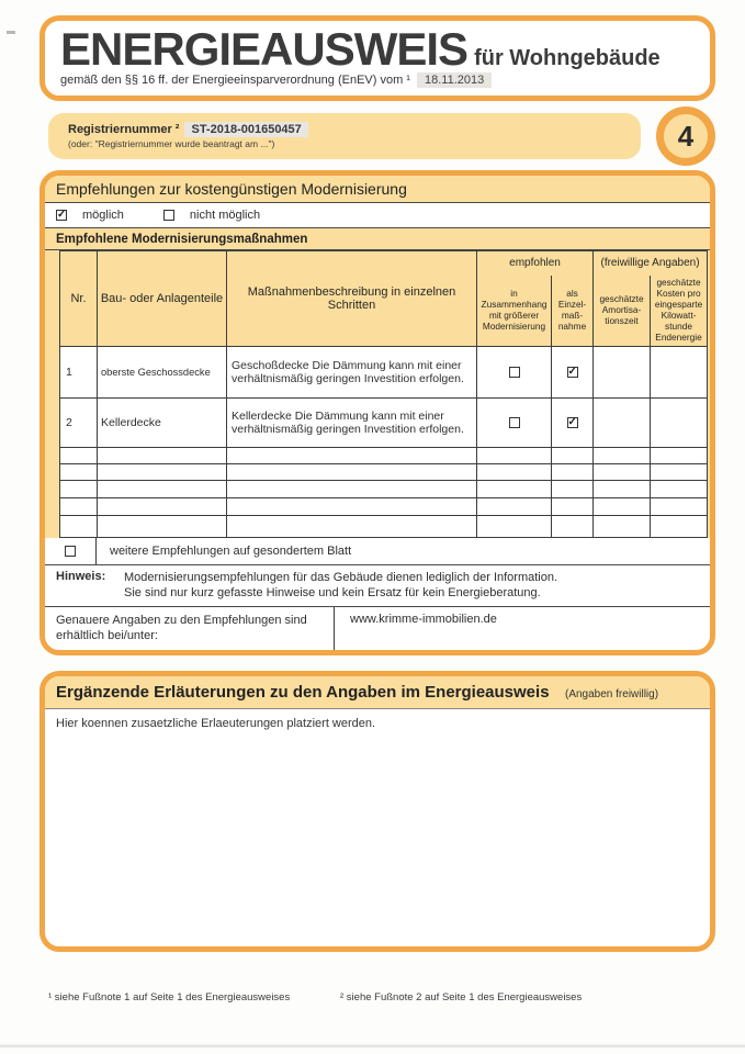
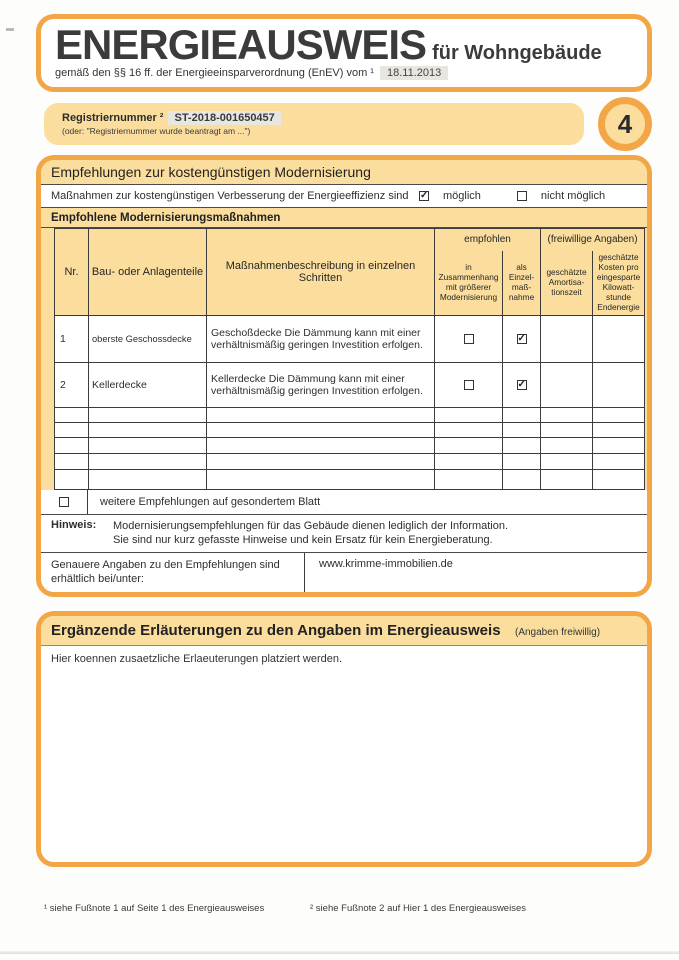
  ENERGIEAUSWEIS für Wohngebäude
  gemäß den §§ 16 ff. der Energieeinsparverordnung (EnEV) vom ¹ 18.11.2013
  Registriernummer ² ST-2018-001650457
  (oder: "Registriernummer wurde beantragt am ...")
  4
  Empfehlungen zur kostengünstigen Modernisierung
+ Maßnahmen zur kostengünstigen Verbesserung der Energieeffizienz sind
  möglich
  nicht möglich
  Empfohlene Modernisierungsmaßnahmen
  Nr.	Bau- oder Anlagenteile	Maßnahmenbeschreibung in einzelnen Schritten	empfohlen	(freiwillige Angaben)
  in Zusammenhang mit größerer Modernisierung	als Einzel- maß- nahme	geschätzte Amortisa- tionszeit	geschätzte Kosten pro eingesparte Kilowatt- stunde Endenergie
  1	oberste Geschossdecke	Geschoßdecke Die Dämmung kann mit einer verhältnismäßig geringen Investition erfolgen.
  2	Kellerdecke	Kellerdecke Die Dämmung kann mit einer verhältnismäßig geringen Investition erfolgen.
  weitere Empfehlungen auf gesondertem Blatt
  Hinweis:
  Modernisierungsempfehlungen für das Gebäude dienen lediglich der Information.
  Sie sind nur kurz gefasste Hinweise und kein Ersatz für kein Energieberatung.
  Genauere Angaben zu den Empfehlungen sind erhältlich bei/unter:
  www.krimme-immobilien.de
  Ergänzende Erläuterungen zu den Angaben im Energieausweis (Angaben freiwillig)
  Hier koennen zusaetzliche Erlaeuterungen platziert werden.
  ¹ siehe Fußnote 1 auf Seite 1 des Energieausweises
- ² siehe Fußnote 2 auf Seite 1 des Energieausweises
+ ² siehe Fußnote 2 auf Hier 1 des Energieausweises
